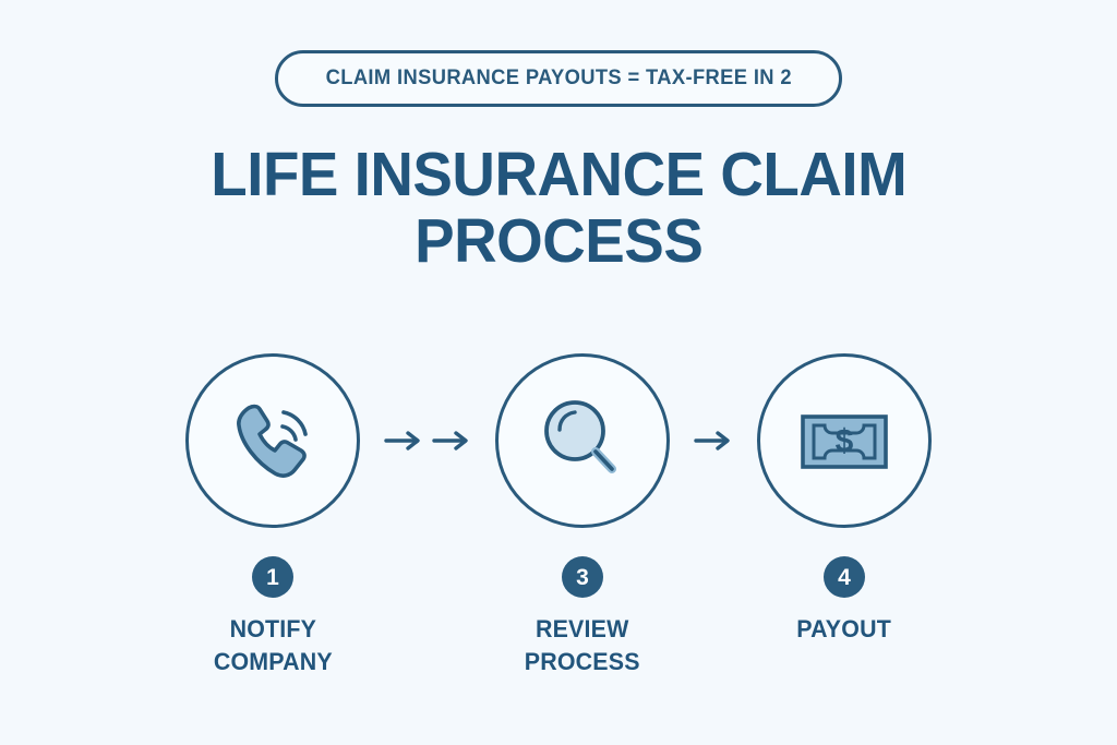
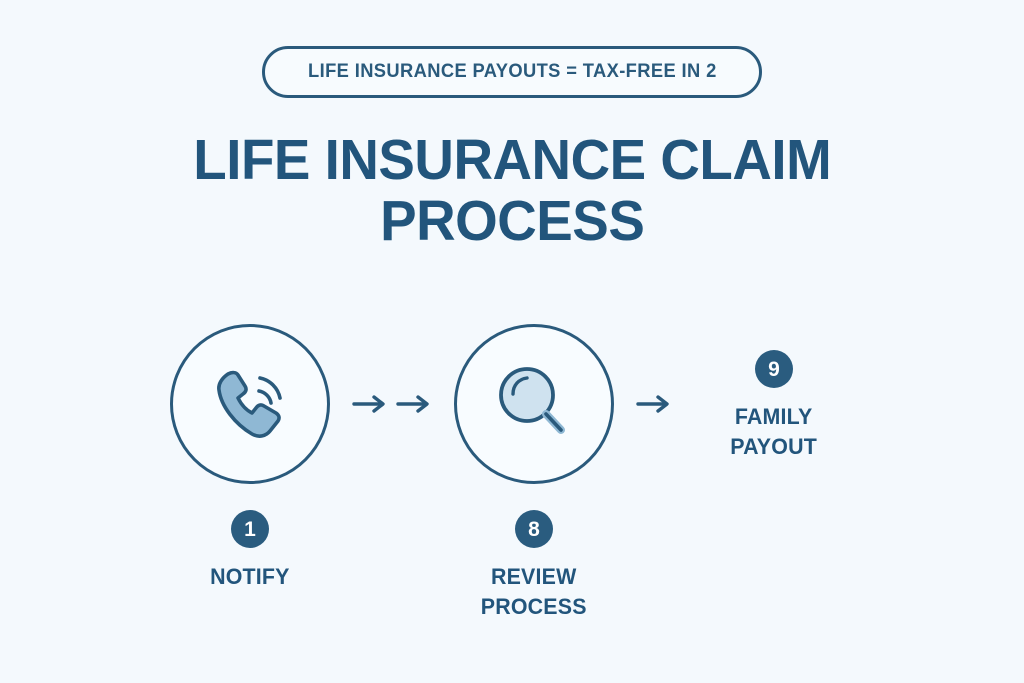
- CLAIM INSURANCE PAYOUTS = TAX-FREE IN 2
+ LIFE INSURANCE PAYOUTS = TAX-FREE IN 2
  LIFE INSURANCE CLAIM
  PROCESS
  1
  NOTIFY
- COMPANY
- 3
+ 8
  REVIEW
  PROCESS
- $
- 4
+ 9
+ FAMILY
  PAYOUT
